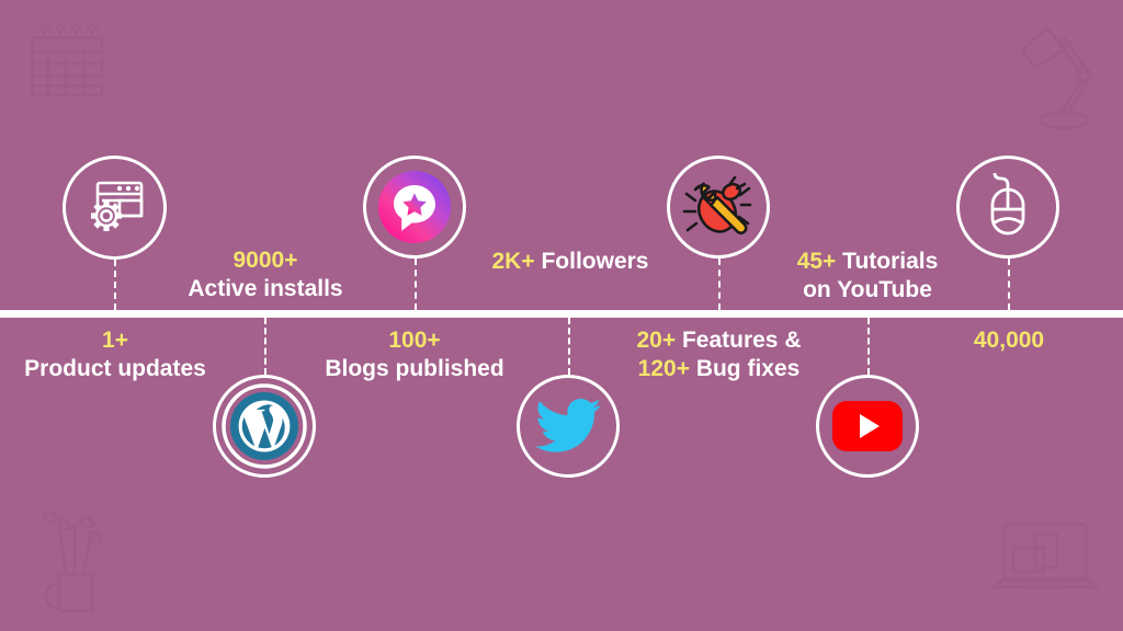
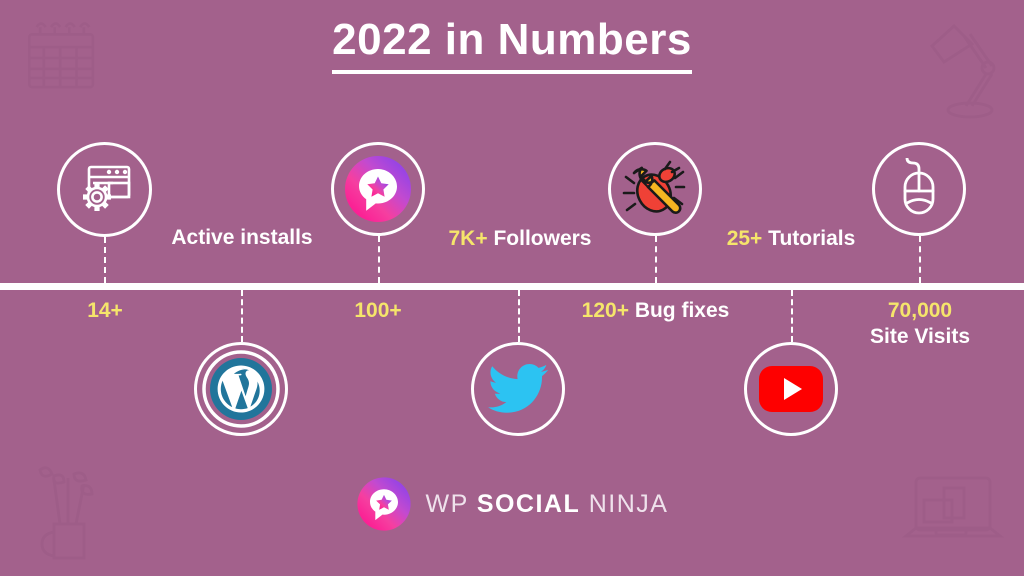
+ 2022 in Numbers
- 1+
+ 14+
- Product updates
- 9000+
  Active installs
  100+
- Blogs published
- 2K+ Followers
+ 7K+ Followers
- 20+ Features &
  120+ Bug fixes
- 45+ Tutorials
+ 25+ Tutorials
- on YouTube
- 40,000
+ 70,000
+ Site Visits
+ WP SOCIAL NINJA
